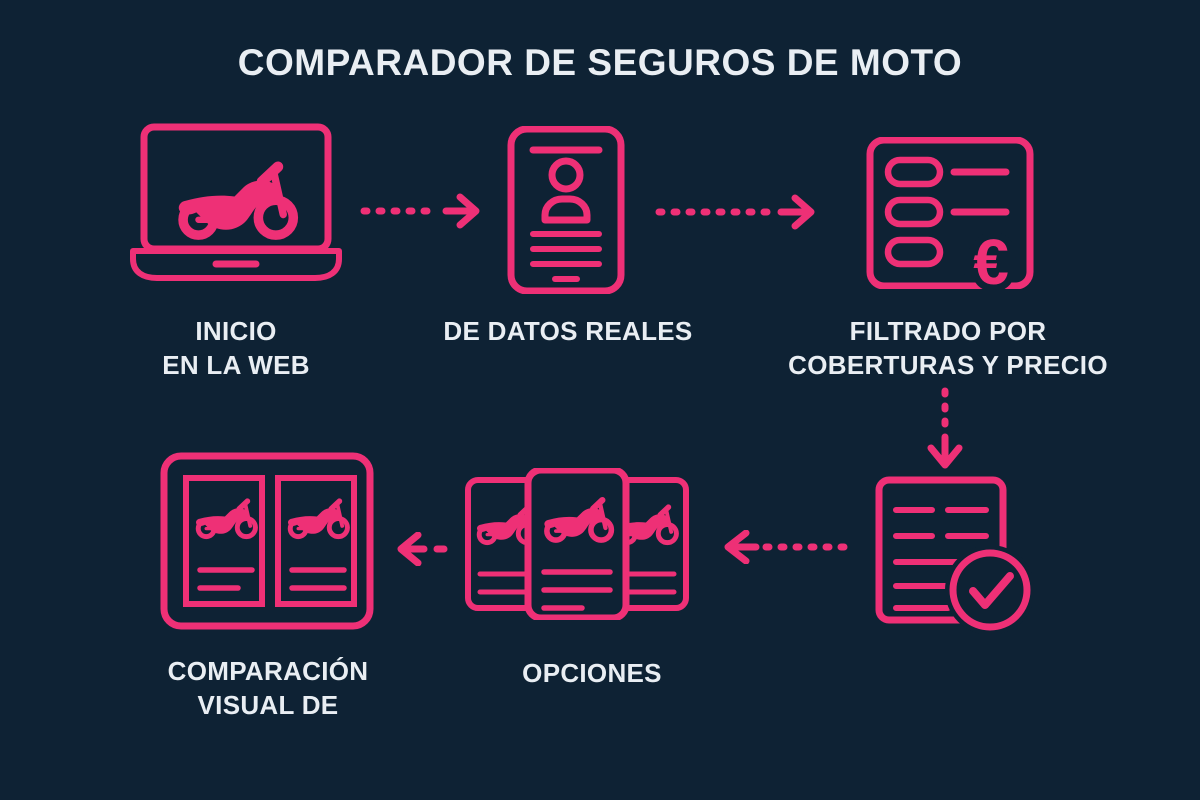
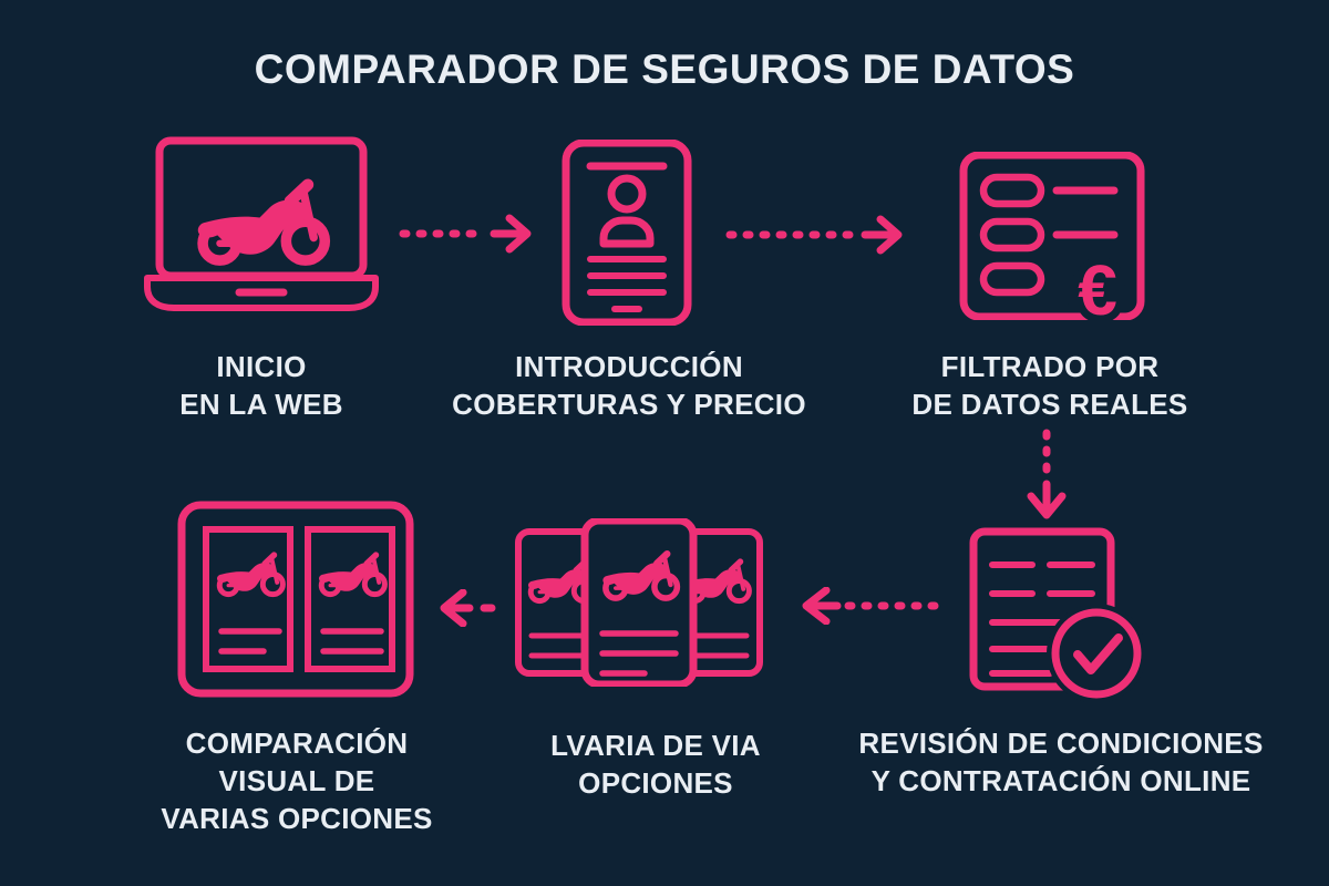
- COMPARADOR DE SEGUROS DE MOTO
+ COMPARADOR DE SEGUROS DE DATOS
  €
  INICIO
  EN LA WEB
+ INTRODUCCIÓN
- DE DATOS REALES
+ COBERTURAS Y PRECIO
  FILTRADO POR
- COBERTURAS Y PRECIO
+ DE DATOS REALES
  COMPARACIÓN
  VISUAL DE
+ VARIAS OPCIONES
+ LVARIA DE VIA
  OPCIONES
+ REVISIÓN DE CONDICIONES
+ Y CONTRATACIÓN ONLINE
